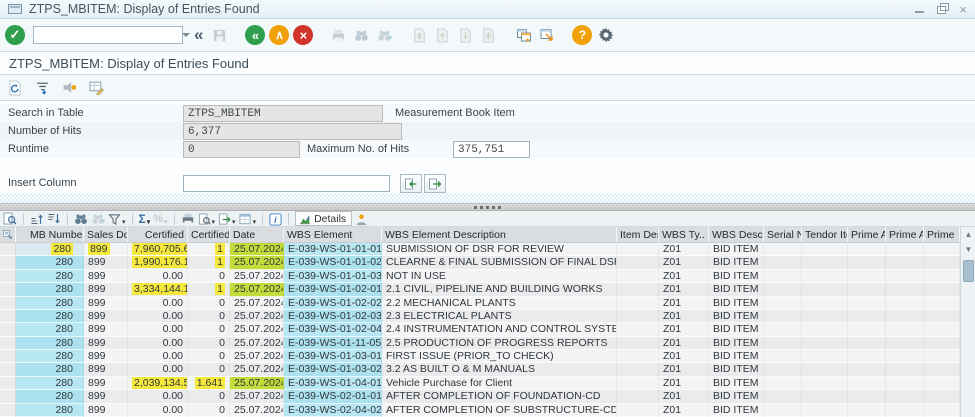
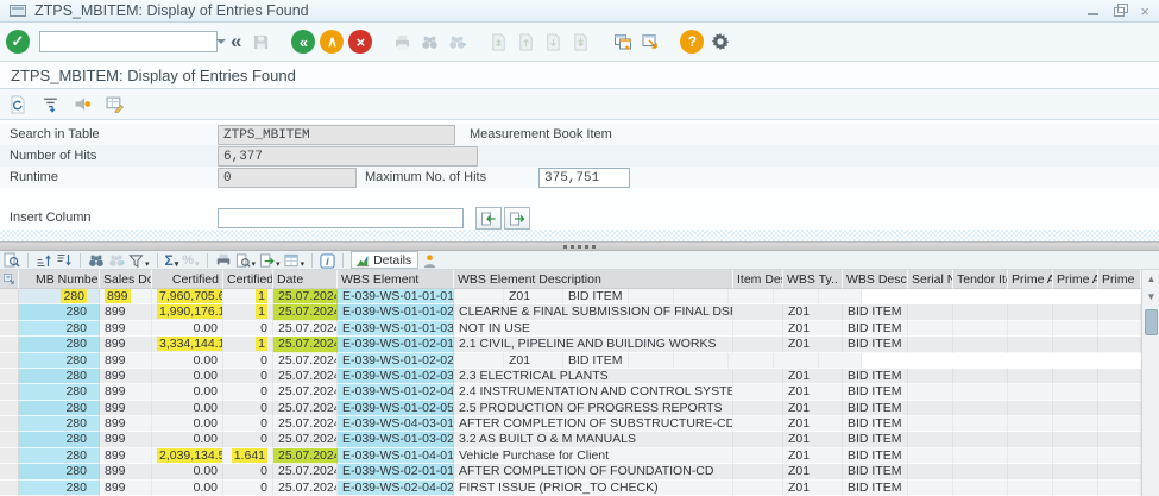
  ZTPS_MBITEM: Display of Entries Found
  ×
  ✓
  «
  «
  ∧
  ×
  ?
  ZTPS_MBITEM: Display of Entries Found
  Search in Table
  ZTPS_MBITEM
  Measurement Book Item
  Number of Hits
  6,377
  Runtime
  0
  Maximum No. of Hits
  375,751
  Insert Column
  Σ
  %
  i
  Details
  MB Numbe
  Sales Do
  Certified
  Certified
  Date
  WBS Element
  WBS Element Description
  WBS Ty..
  WBS Desc
  Serial N
  Tendor It
  Prime
  280
  899
  7,960,705.6
  1
  25.07.202
  E-039-WS-01-01-01
- SUBMISSION OF DSR FOR REVIEW
  Z01
  BID ITEM
  280
  899
  1,990,176.1
  1
  25.07.202
  E-039-WS-01-01-02
  CLEARNE & FINAL SUBMISSION OF FINAL DS
  Z01
  BID ITEM
  280
  899
  0.00
  0
  25.07.202
  E-039-WS-01-01-03
  NOT IN USE
  Z01
  BID ITEM
  280
  899
  3,334,144.1
  1
  25.07.202
  E-039-WS-01-02-01
  2.1 CIVIL, PIPELINE AND BUILDING WORKS
  Z01
  BID ITEM
  280
  899
  0.00
  0
  25.07.202
  E-039-WS-01-02-02
- 2.2 MECHANICAL PLANTS
  Z01
  BID ITEM
  280
  899
  0.00
  0
  25.07.202
  E-039-WS-01-02-03
  2.3 ELECTRICAL PLANTS
  Z01
  BID ITEM
  280
  899
  0.00
  0
  25.07.202
  E-039-WS-01-02-04
  2.4 INSTRUMENTATION AND CONTROL SYSTE
  Z01
  BID ITEM
  280
  899
  0.00
  0
  25.07.202
- E-039-WS-01-11-05
+ E-039-WS-01-02-05
  2.5 PRODUCTION OF PROGRESS REPORTS
  Z01
  BID ITEM
  280
  899
  0.00
  0
  25.07.202
- E-039-WS-01-03-01
+ E-039-WS-04-03-01
- FIRST ISSUE (PRIOR_TO CHECK)
+ AFTER COMPLETION OF SUBSTRUCTURE-CD
  Z01
  BID ITEM
  280
  899
  0.00
  0
  25.07.202
  E-039-WS-01-03-02
  3.2 AS BUILT O & M MANUALS
  Z01
  BID ITEM
  280
  899
  2,039,134.5
  1.641
  25.07.202
  E-039-WS-01-04-01
  Vehicle Purchase for Client
  Z01
  BID ITEM
  280
  899
  0.00
  0
  25.07.202
  E-039-WS-02-01-01
  AFTER COMPLETION OF FOUNDATION-CD
  Z01
  BID ITEM
  280
  899
  0.00
  0
  25.07.202
  E-039-WS-02-04-02
- AFTER COMPLETION OF SUBSTRUCTURE-CD
+ FIRST ISSUE (PRIOR_TO CHECK)
  Z01
  BID ITEM
  ▲
  ▼
